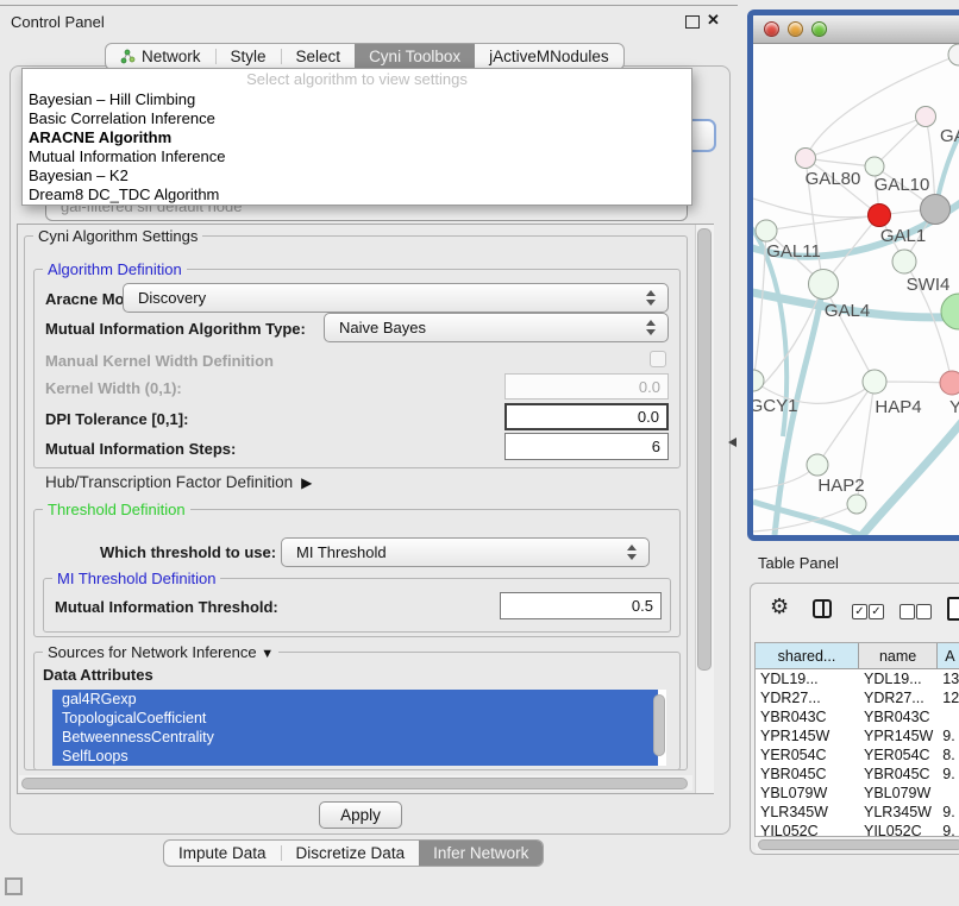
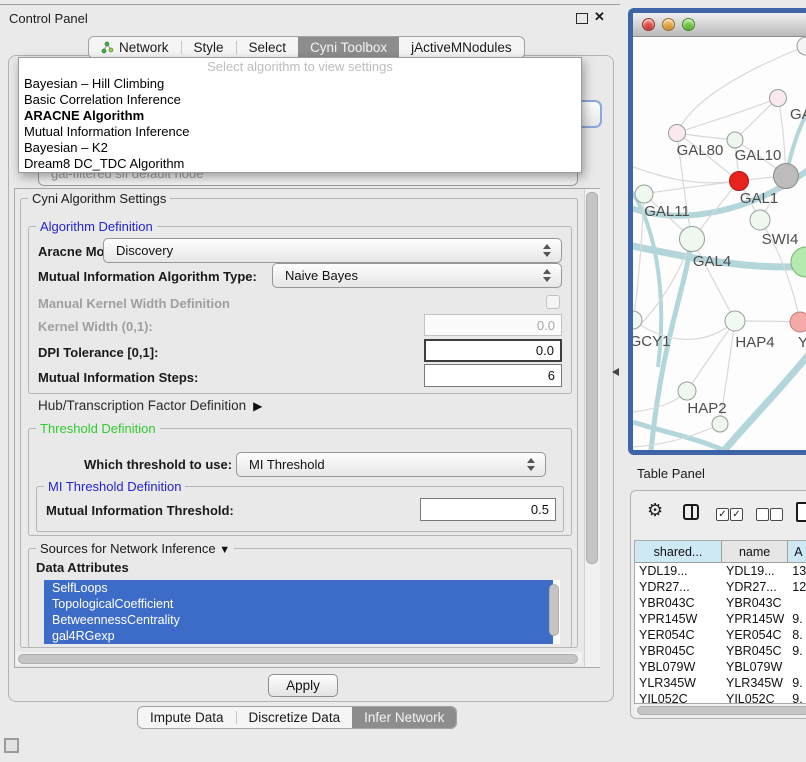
  Control Panel
  ✕
  Network
  Style
  Select
  Cyni Toolbox
  jActiveMNodules
  gal-filtered sif default node
  Select algorithm to view settings
  Bayesian – Hill Climbing
  Basic Correlation Inference
  ARACNE Algorithm
  Mutual Information Inference
  Bayesian – K2
  Dream8 DC_TDC Algorithm
  Cyni Algorithm Settings
  Algorithm Definition
  Aracne Mo
  Discovery
  Mutual Information Algorithm Type:
  Naive Bayes
  Manual Kernel Width Definition
  Kernel Width (0,1):
  0.0
  DPI Tolerance [0,1]:
  0.0
  Mutual Information Steps:
  6
  Hub/Transcription Factor Definition
  ▶
  Threshold Definition
  Which threshold to use:
  MI Threshold
  MI Threshold Definition
  Mutual Information Threshold:
  0.5
  Sources for Network Inference ▼
  Data Attributes
- gal4RGexp
+ SelfLoops
  TopologicalCoefficient
  BetweennessCentrality
- SelfLoops
+ gal4RGexp
  Apply
  Impute Data
  Discretize Data
  Infer Network
  GAL80
  GAL10
  GAL1
  GAL11
  SWI4
  GAL4
  GCY1
  HAP4
  Y
  HAP2
  Table Panel
  ⚙
  ✓
  ✓
  shared...
  name
  A
  YDL19...
  YDL19...
  13
  YDR27...
  YDR27...
  12
  YBR043C
  YBR043C
  YPR145W
  YPR145W
  9.
  YER054C
  YER054C
  8.
  YBR045C
  YBR045C
  9.
  YBL079W
  YBL079W
  YLR345W
  YLR345W
  9.
  YIL052C
  YIL052C
  9.
